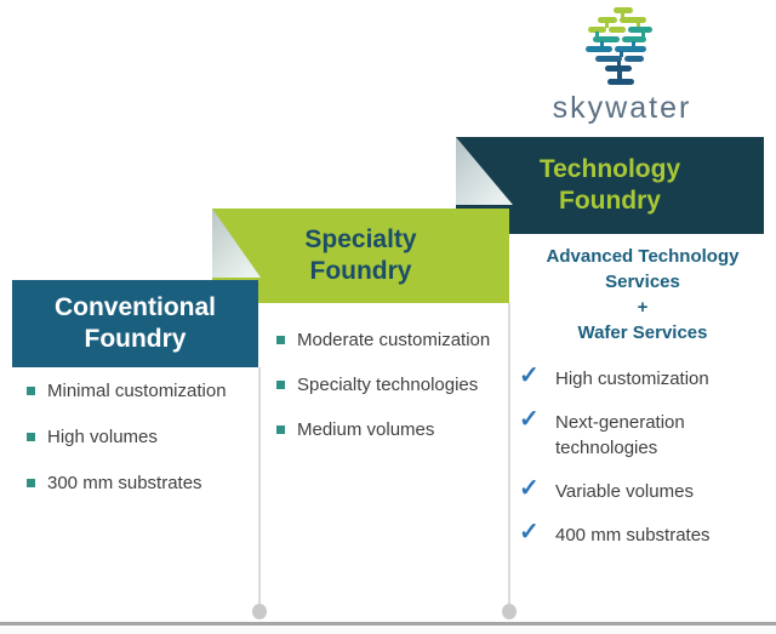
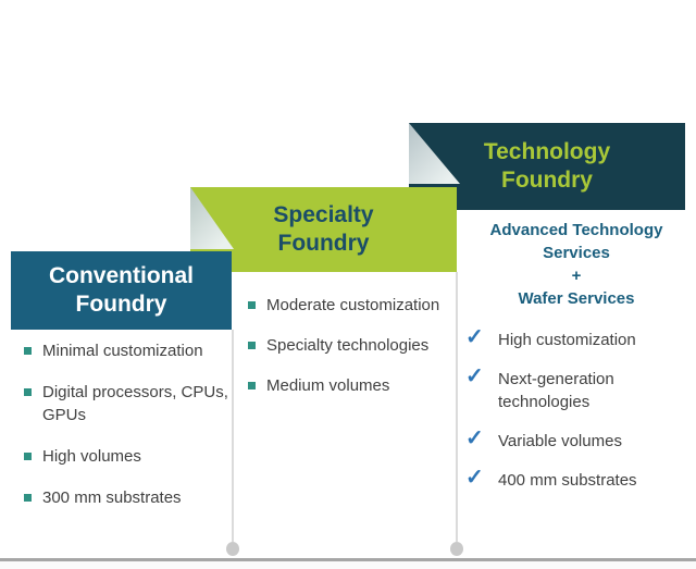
- skywater
  Technology
  Foundry
  Specialty
  Foundry
  Conventional
  Foundry
  Minimal customization
+ Digital processors, CPUs, GPUs
  High volumes
  300 mm substrates
  Moderate customization
  Specialty technologies
  Medium volumes
  Advanced Technology Services
  +
  Wafer Services
  ✓
  High customization
  ✓
  Next-generation technologies
  ✓
  Variable volumes
  ✓
  400 mm substrates
